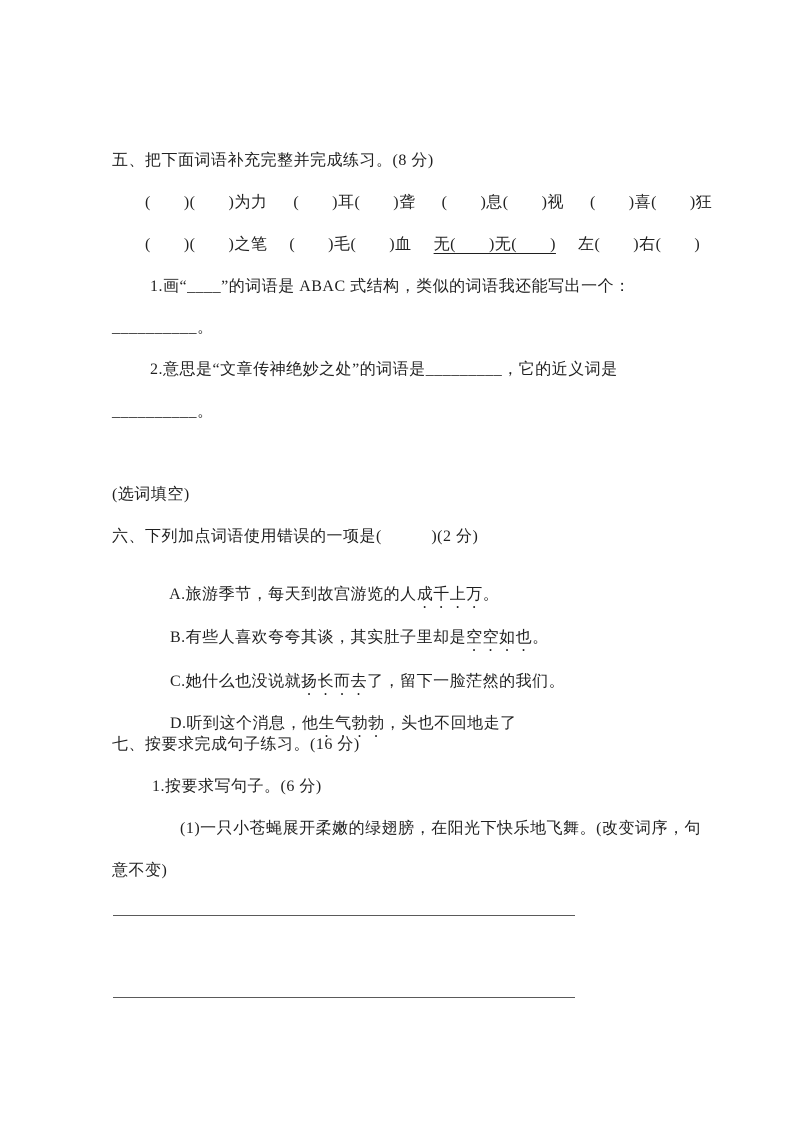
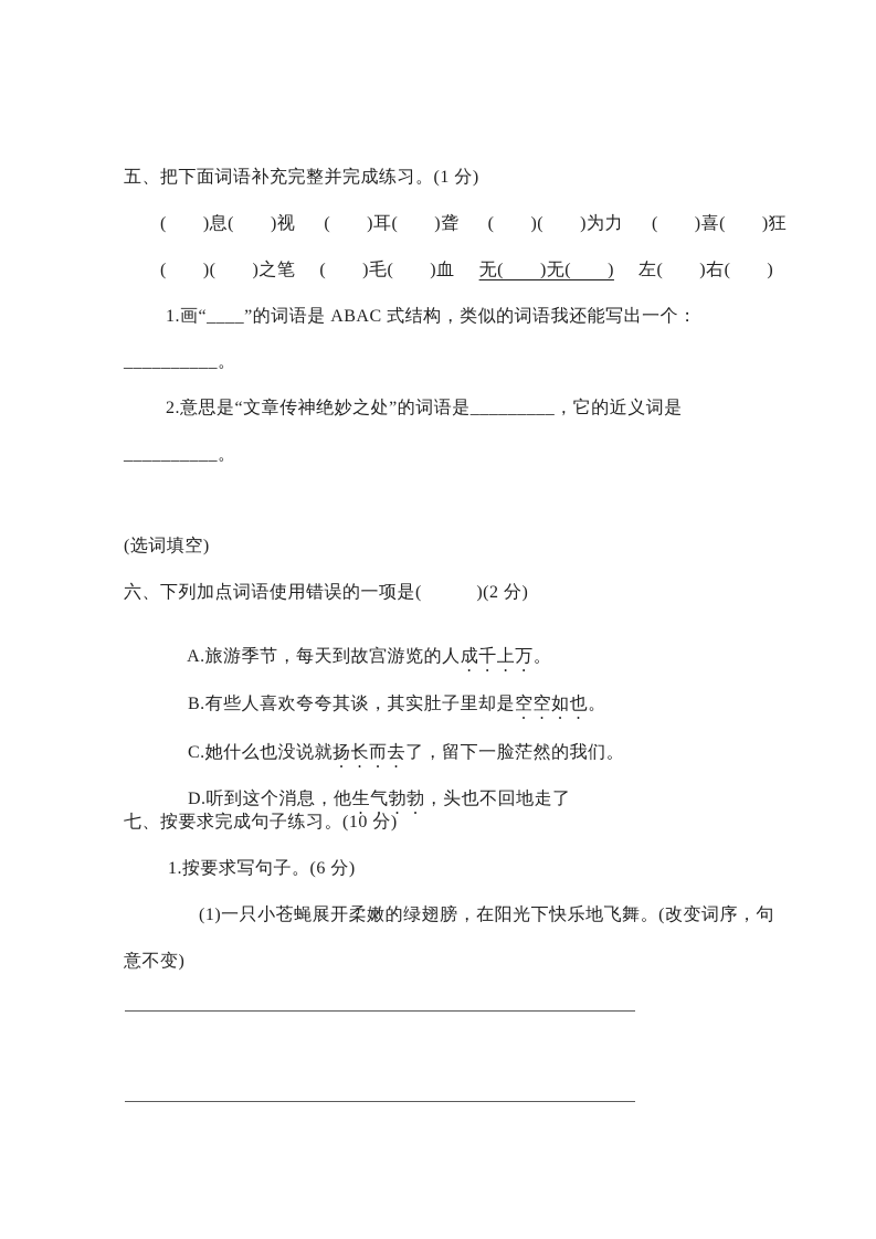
- 五、把下面词语补充完整并完成练习。(8 分)
+ 五、把下面词语补充完整并完成练习。(1 分)
- ( )( )为力
+ ( )息( )视
  ( )耳( )聋
- ( )息( )视
+ ( )( )为力
  ( )喜( )狂
  ( )( )之笔
  ( )毛( )血
  无( )无( )
  左( )右( )
  1.画“____”的词语是 ABAC 式结构，类似的词语我还能写出一个：
  __________。
  2.意思是“文章传神绝妙之处”的词语是_________，它的近义词是
  __________。
  (选词填空)
  六、下列加点词语使用错误的一项是( )(2 分)
  A.旅游季节，每天到故宫游览的人成千上万。
  B.有些人喜欢夸夸其谈，其实肚子里却是空空如也。
  C.她什么也没说就扬长而去了，留下一脸茫然的我们。
  D.听到这个消息，他生气勃勃，头也不回地走了
- 七、按要求完成句子练习。(16 分)
+ 七、按要求完成句子练习。(10 分)
  1.按要求写句子。(6 分)
  (1)一只小苍蝇展开柔嫩的绿翅膀，在阳光下快乐地飞舞。(改变词序，句
  意不变)
